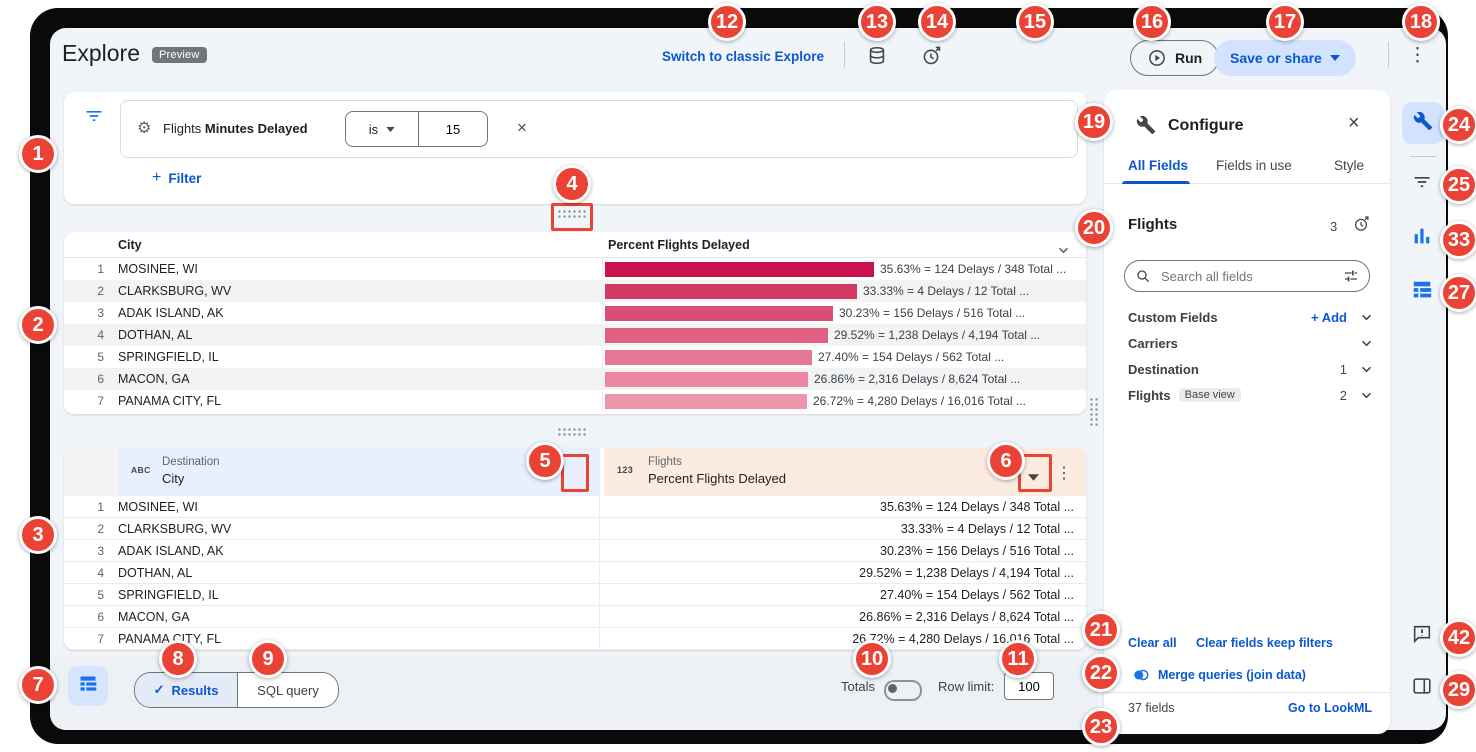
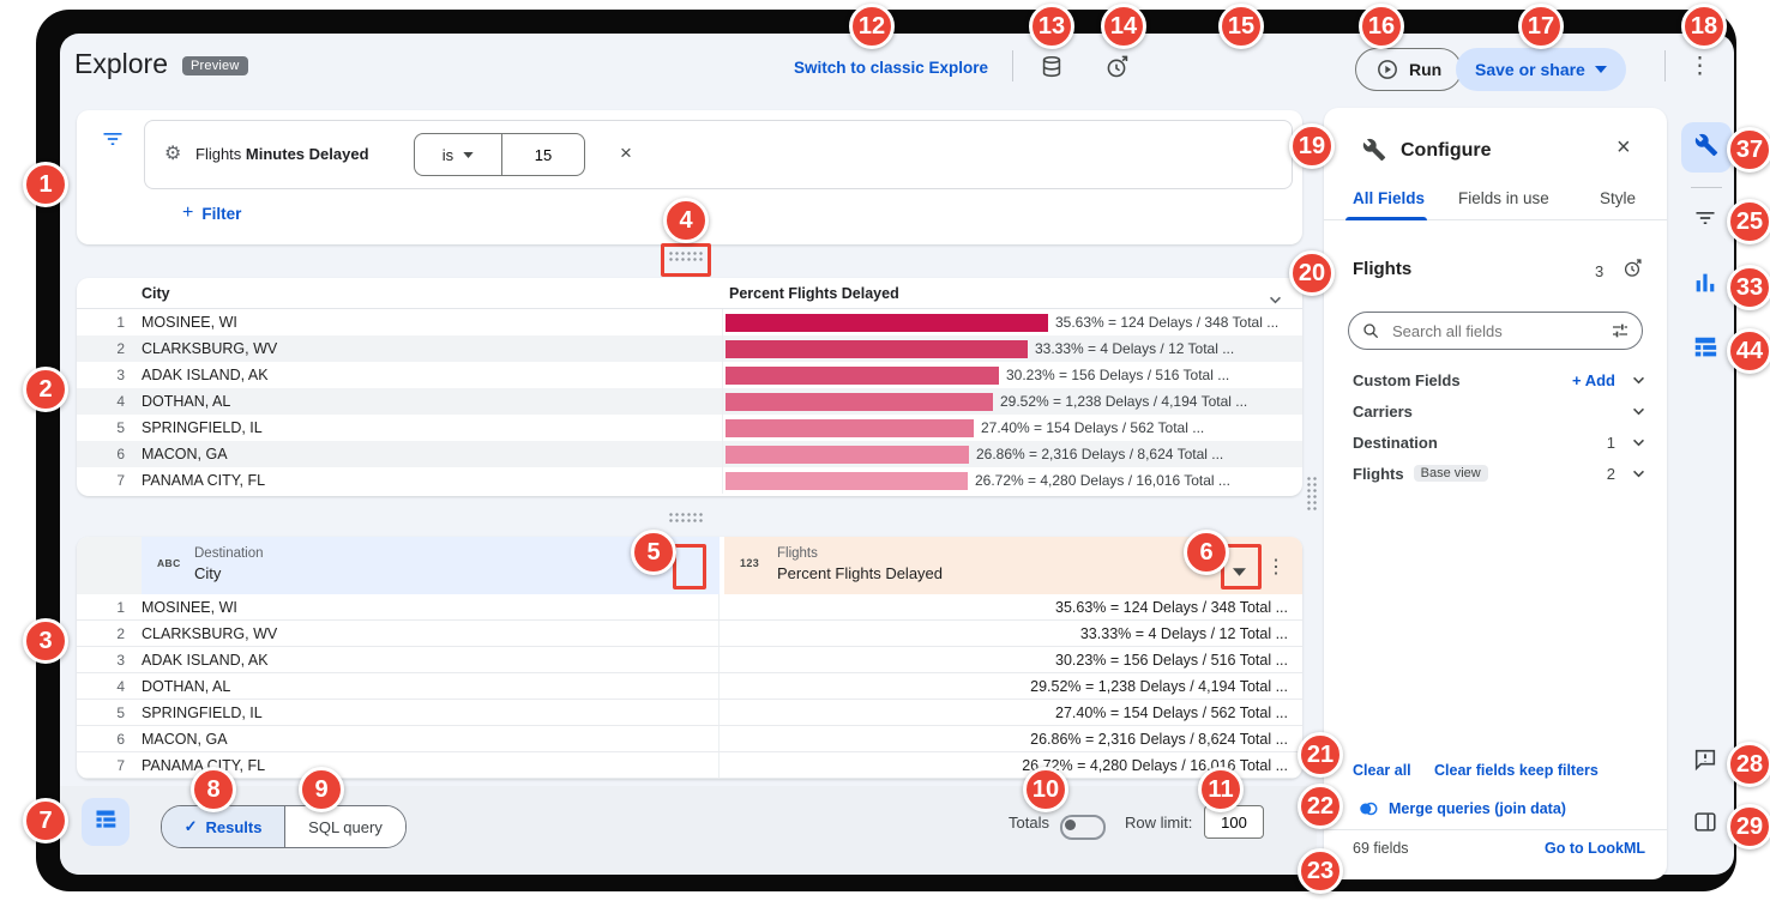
  Explore
  Preview
  Switch to classic Explore
  Run
  Save or share
  ⋮
  ⚙
  Flights Minutes Delayed
  is
  15
  ×
  +
  Filter
  City
  Percent Flights Delayed
  1
  MOSINEE, WI
  35.63% = 124 Delays / 348 Total ...
  2
  CLARKSBURG, WV
  33.33% = 4 Delays / 12 Total ...
  3
  ADAK ISLAND, AK
  30.23% = 156 Delays / 516 Total ...
  4
  DOTHAN, AL
  29.52% = 1,238 Delays / 4,194 Total ...
  5
  SPRINGFIELD, IL
  27.40% = 154 Delays / 562 Total ...
  6
  MACON, GA
  26.86% = 2,316 Delays / 8,624 Total ...
  7
  PANAMA CITY, FL
  26.72% = 4,280 Delays / 16,016 Total ...
  ABC
  Destination
  City
  123
  Flights
  Percent Flights Delayed
  ⋮
  1
  MOSINEE, WI
  35.63% = 124 Delays / 348 Total ...
  2
  CLARKSBURG, WV
  33.33% = 4 Delays / 12 Total ...
  3
  ADAK ISLAND, AK
  30.23% = 156 Delays / 516 Total ...
  4
  DOTHAN, AL
  29.52% = 1,238 Delays / 4,194 Total ...
  5
  SPRINGFIELD, IL
  27.40% = 154 Delays / 562 Total ...
  6
  MACON, GA
  26.86% = 2,316 Delays / 8,624 Total ...
  7
  PANAMA CITY, FL
  26.72% = 4,280 Delays / 16,016 Total ...
  ✓
  Results
  SQL query
  Totals
  Row limit:
  100
  Configure
  ×
  All Fields
  Fields in use
  Style
  Flights
  3
  Search all fields
  Custom Fields
  + Add
  Carriers
  Destination
  1
  Flights
  Base view
  2
  Clear all
  Clear fields keep filters
  Merge queries (join data)
- 37 fields
+ 69 fields
  Go to LookML
  1
  2
  3
  4
  5
  6
  7
  8
  9
  10
  11
  12
  13
  14
  15
  16
  17
  18
  19
  20
  21
  22
  23
- 24
+ 37
  25
  33
- 27
+ 44
- 42
+ 28
  29
